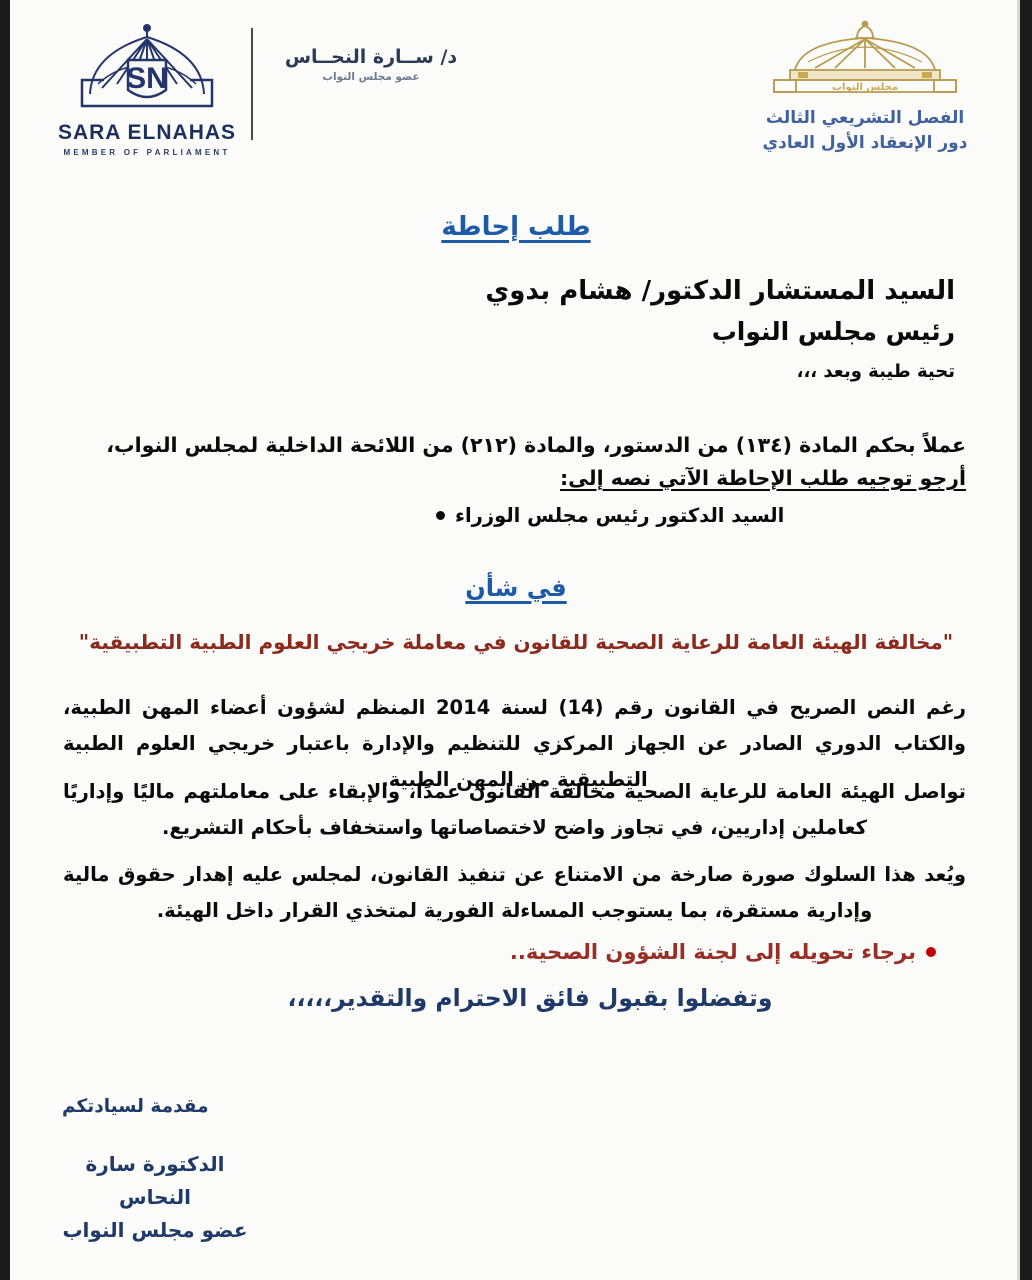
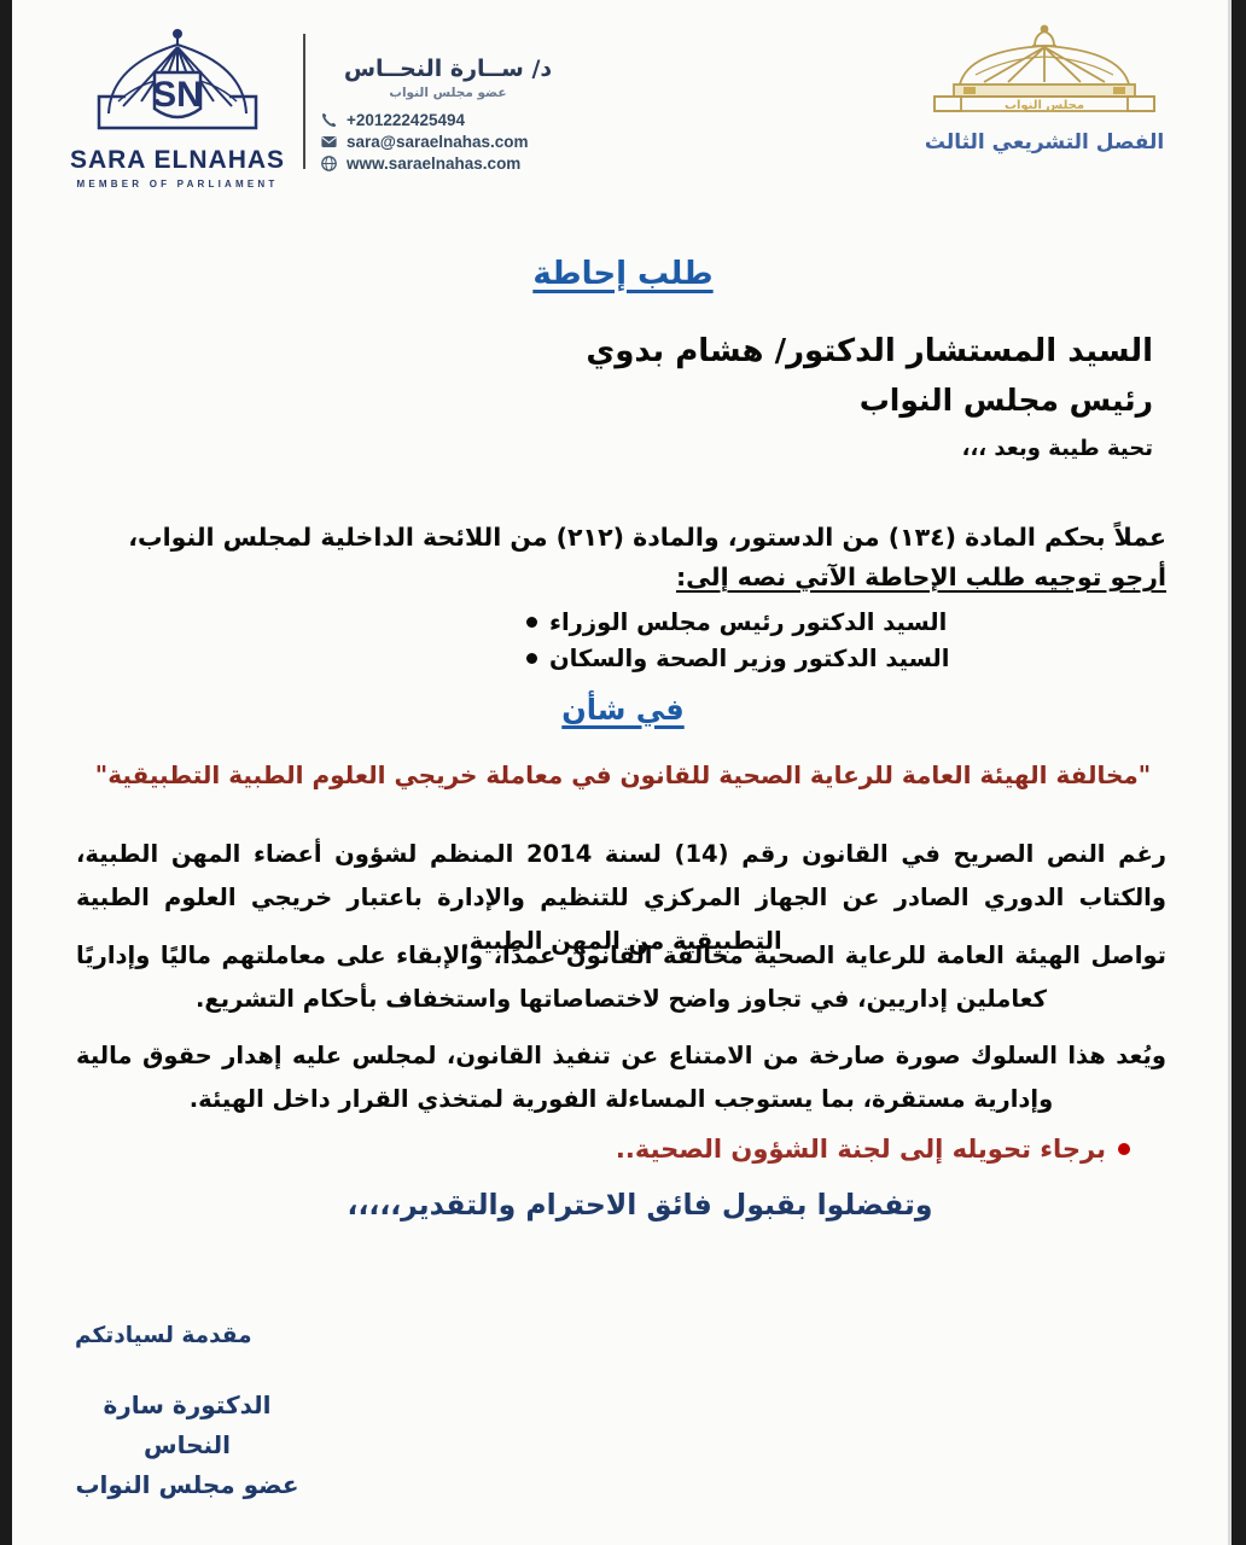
  SN
  SARA ELNAHAS
  MEMBER OF PARLIAMENT
  د/ ســارة النحــاس
  عضو مجلس النواب
+ +201222425494
+ sara@saraelnahas.com
+ www.saraelnahas.com
  مجلس النواب
  الفصل التشريعي الثالث
- دور الإنعقاد الأول العادي
  طلب إحاطة
  السيد المستشار الدكتور/ هشام بدوي
  رئيس مجلس النواب
  تحية طيبة وبعد ،،،
  عملاً بحكم المادة (١٣٤) من الدستور، والمادة (٢١٢) من اللائحة الداخلية لمجلس النواب،
  أرجو توجيه طلب الإحاطة الآتي نصه إلى:
  السيد الدكتور رئيس مجلس الوزراء
+ السيد الدكتور وزير الصحة والسكان
  في شأن
  "مخالفة الهيئة العامة للرعاية الصحية للقانون في معاملة خريجي العلوم الطبية التطبيقية"
  رغم النص الصريح في القانون رقم (14) لسنة 2014 المنظم لشؤون أعضاء المهن الطبية، والكتاب الدوري الصادر عن الجهاز المركزي للتنظيم والإدارة باعتبار خريجي العلوم الطبية التطبيقية من المهن الطبية.
  تواصل الهيئة العامة للرعاية الصحية مخالفة القانون عمدًا، والإبقاء على معاملتهم ماليًا وإداريًا كعاملين إداريين، في تجاوز واضح لاختصاصاتها واستخفاف بأحكام التشريع.
  ويُعد هذا السلوك صورة صارخة من الامتناع عن تنفيذ القانون، لمجلس عليه إهدار حقوق مالية وإدارية مستقرة، بما يستوجب المساءلة الفورية لمتخذي القرار داخل الهيئة.
  برجاء تحويله إلى لجنة الشؤون الصحية..
  وتفضلوا بقبول فائق الاحترام والتقدير،،،،،
  مقدمة لسيادتكم
  الدكتورة سارة النحاس
  عضو مجلس النواب
